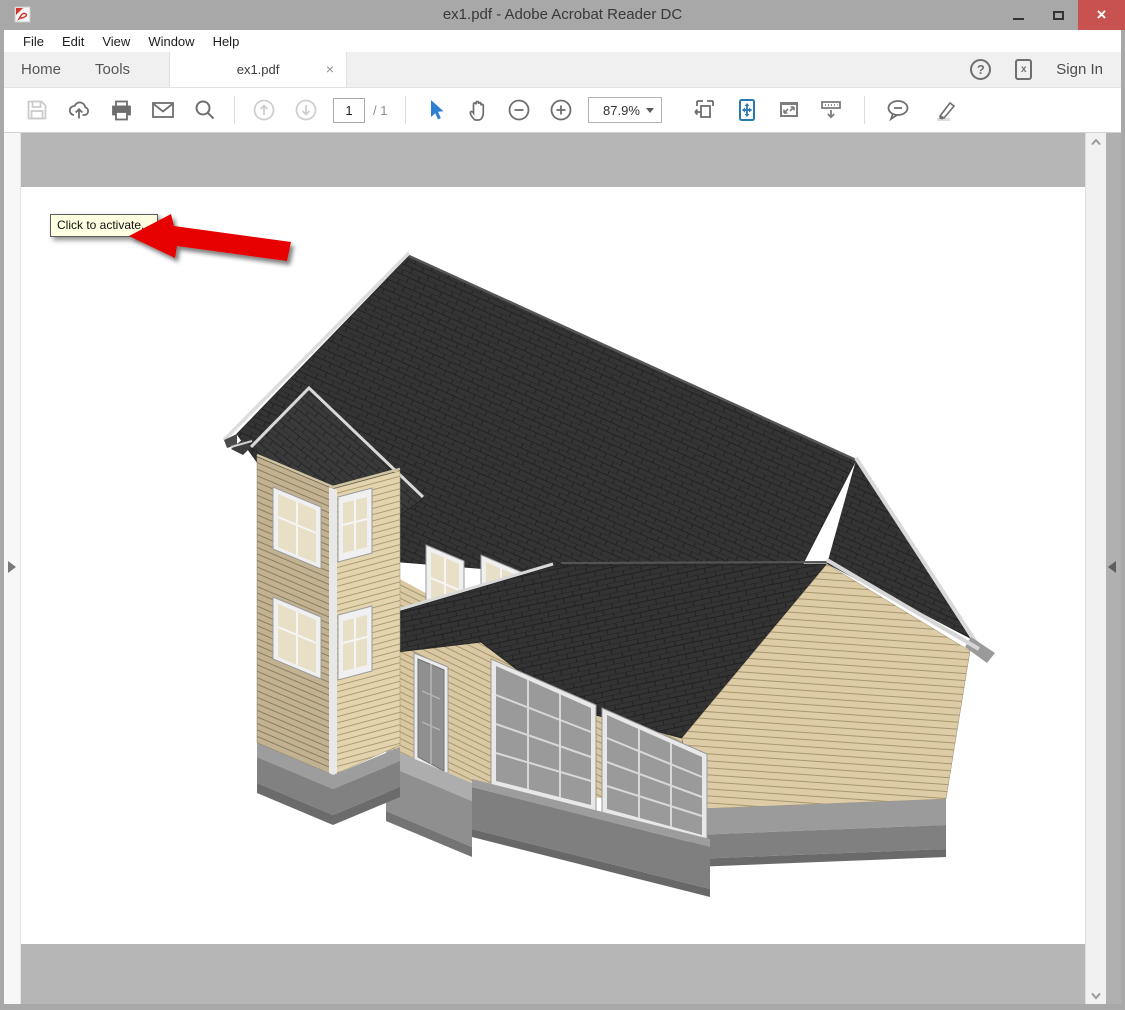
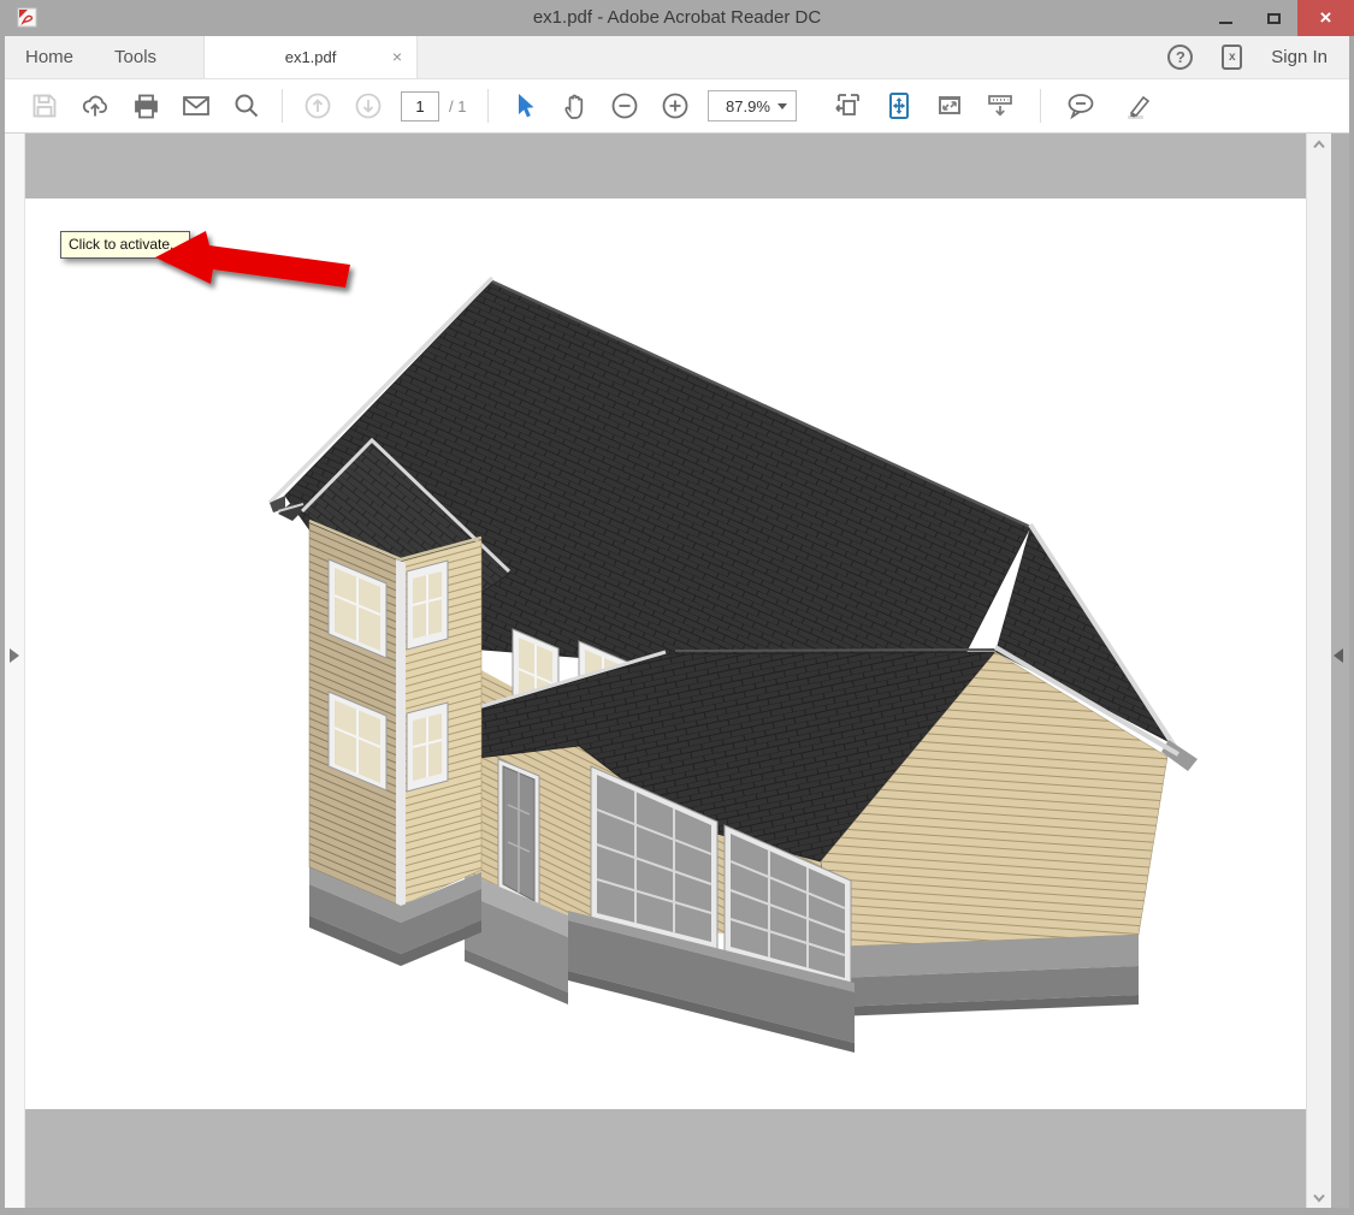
  ex1.pdf - Adobe Acrobat Reader DC
  ×
- File
- Edit
- View
- Window
- Help
  Home
  Tools
  ex1.pdf
  ×
  ?
  x
  Sign In
  1
  / 1
  87.9%
  Click to activate...
